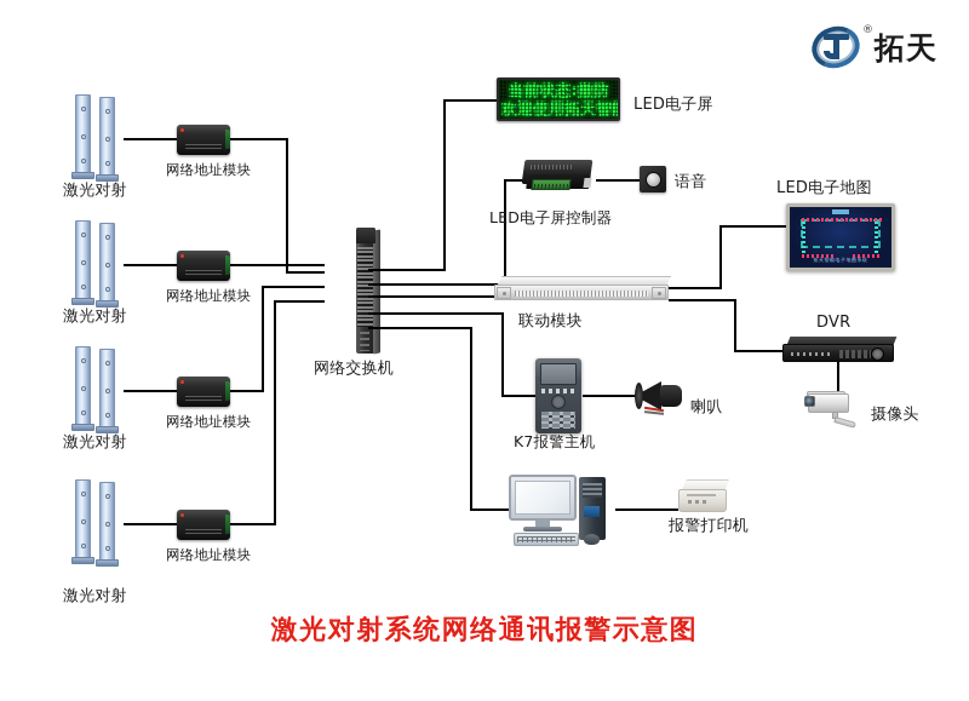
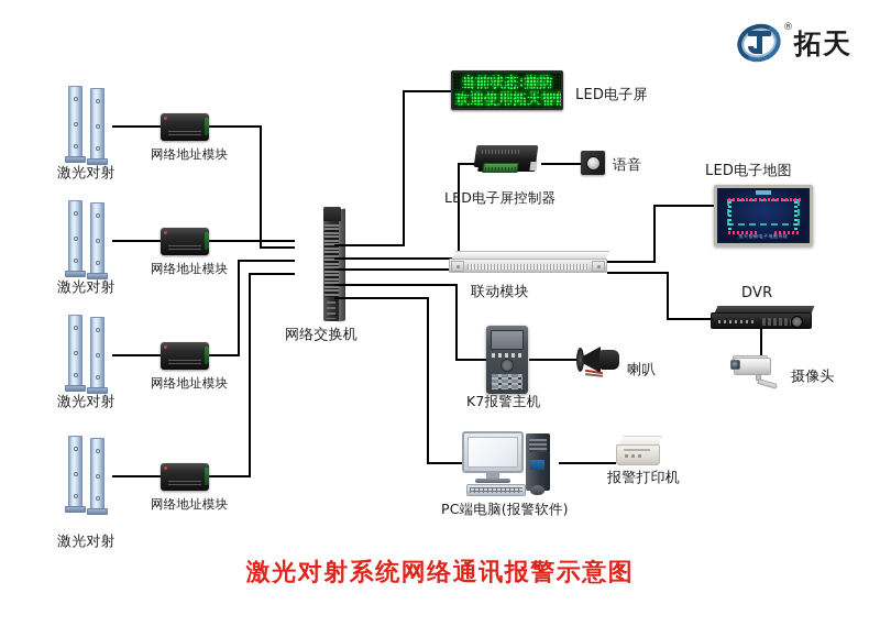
  ®
  拓天
  网络交换机
  LED电子屏
  LED电子屏控制器
  语音
  联动模块
  LED电子地图
  DVR
  摄像头
  K7报警主机
  喇叭
+ PC端电脑(报警软件)
  报警打印机
  激光对射
  网络地址模块
  激光对射
  网络地址模块
  激光对射
  网络地址模块
  激光对射
  网络地址模块
  激光对射系统网络通讯报警示意图
